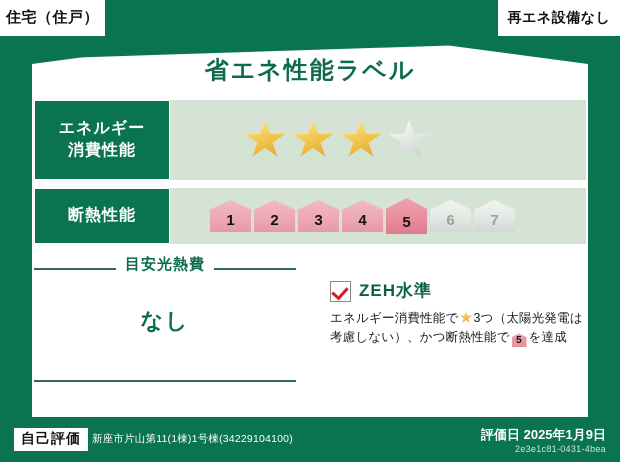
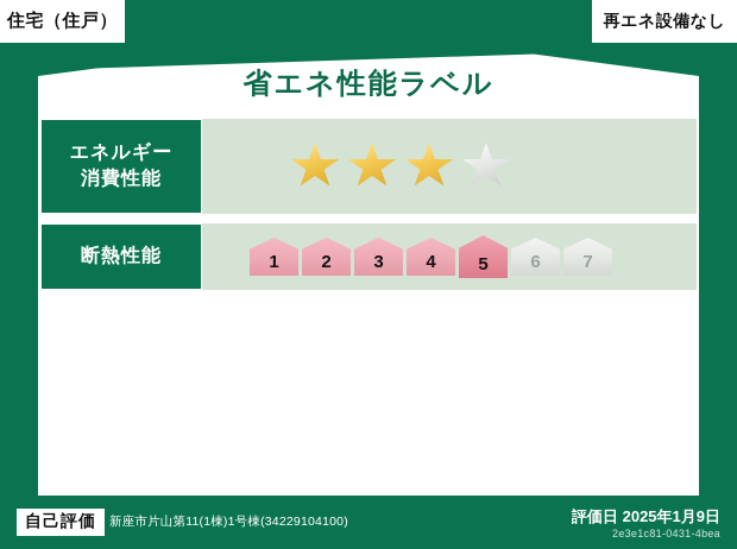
  住宅（住戸）
  再エネ設備なし
  省エネ性能ラベル
  エネルギー
  消費性能
  断熱性能
  1
  2
  3
  4
  5
  6
  7
- 目安光熱費
- なし
- ZEH水準
- エネルギー消費性能で 3つ（太陽光発電は考慮しない）、かつ断熱性能で 5 を達成
  自己評価
  新座市片山第11(1棟)1号棟(34229104100)
  評価日 2025年1月9日
  2e3e1c81-0431-4bea
